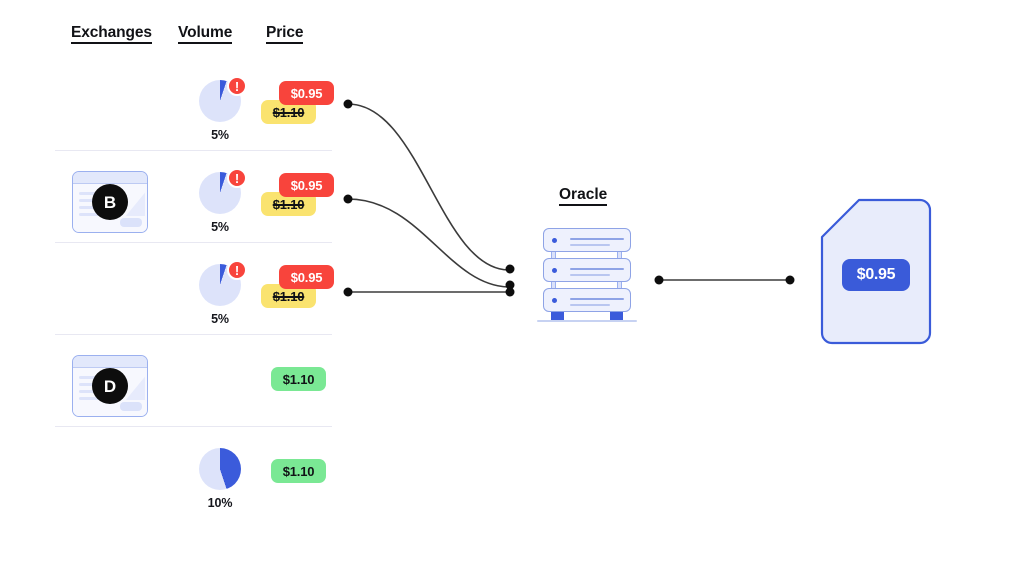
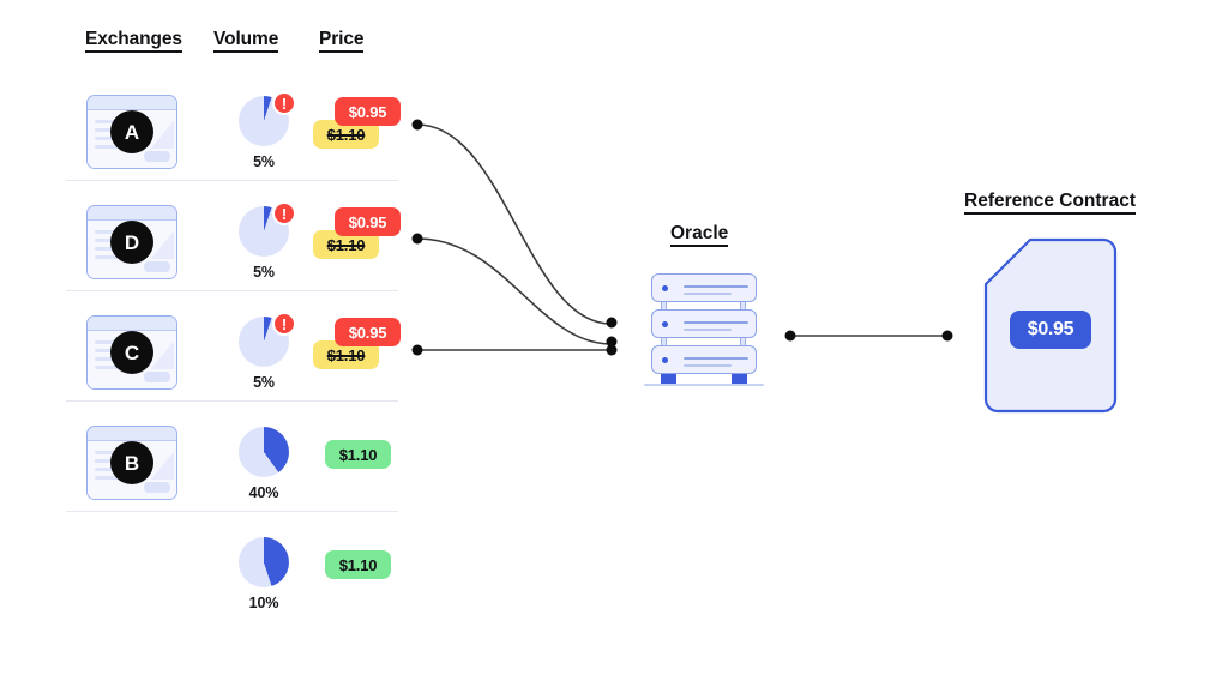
  Exchanges
  Volume
  Price
+ A
  5%
  !
  $1.10
  $0.95
- B
+ D
  5%
  !
  $1.10
  $0.95
+ C
  5%
  !
  $1.10
  $0.95
- D
+ B
+ 40%
  $1.10
  10%
  $1.10
  Oracle
+ Reference Contract
  $0.95
